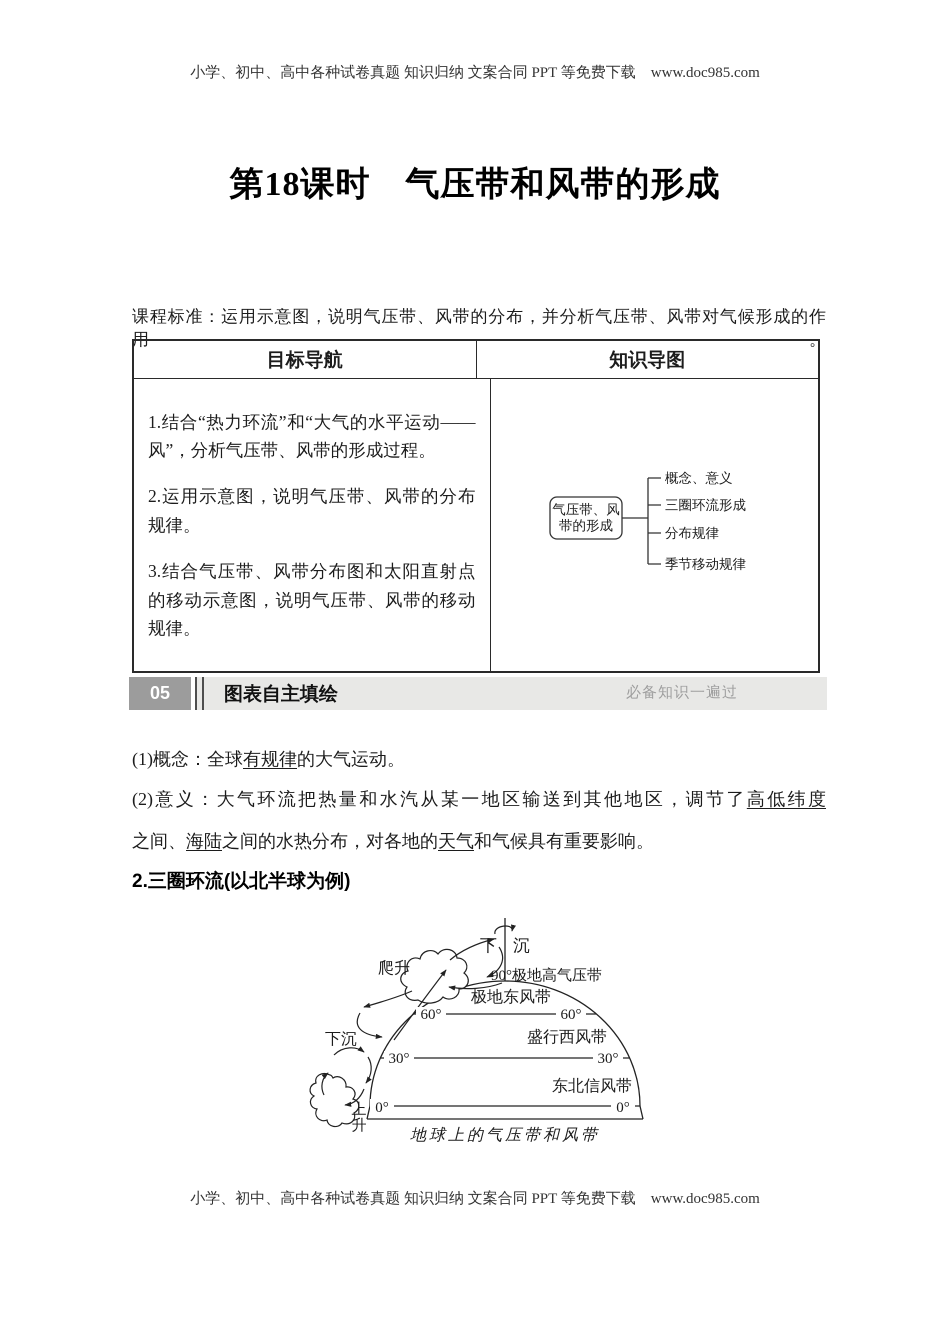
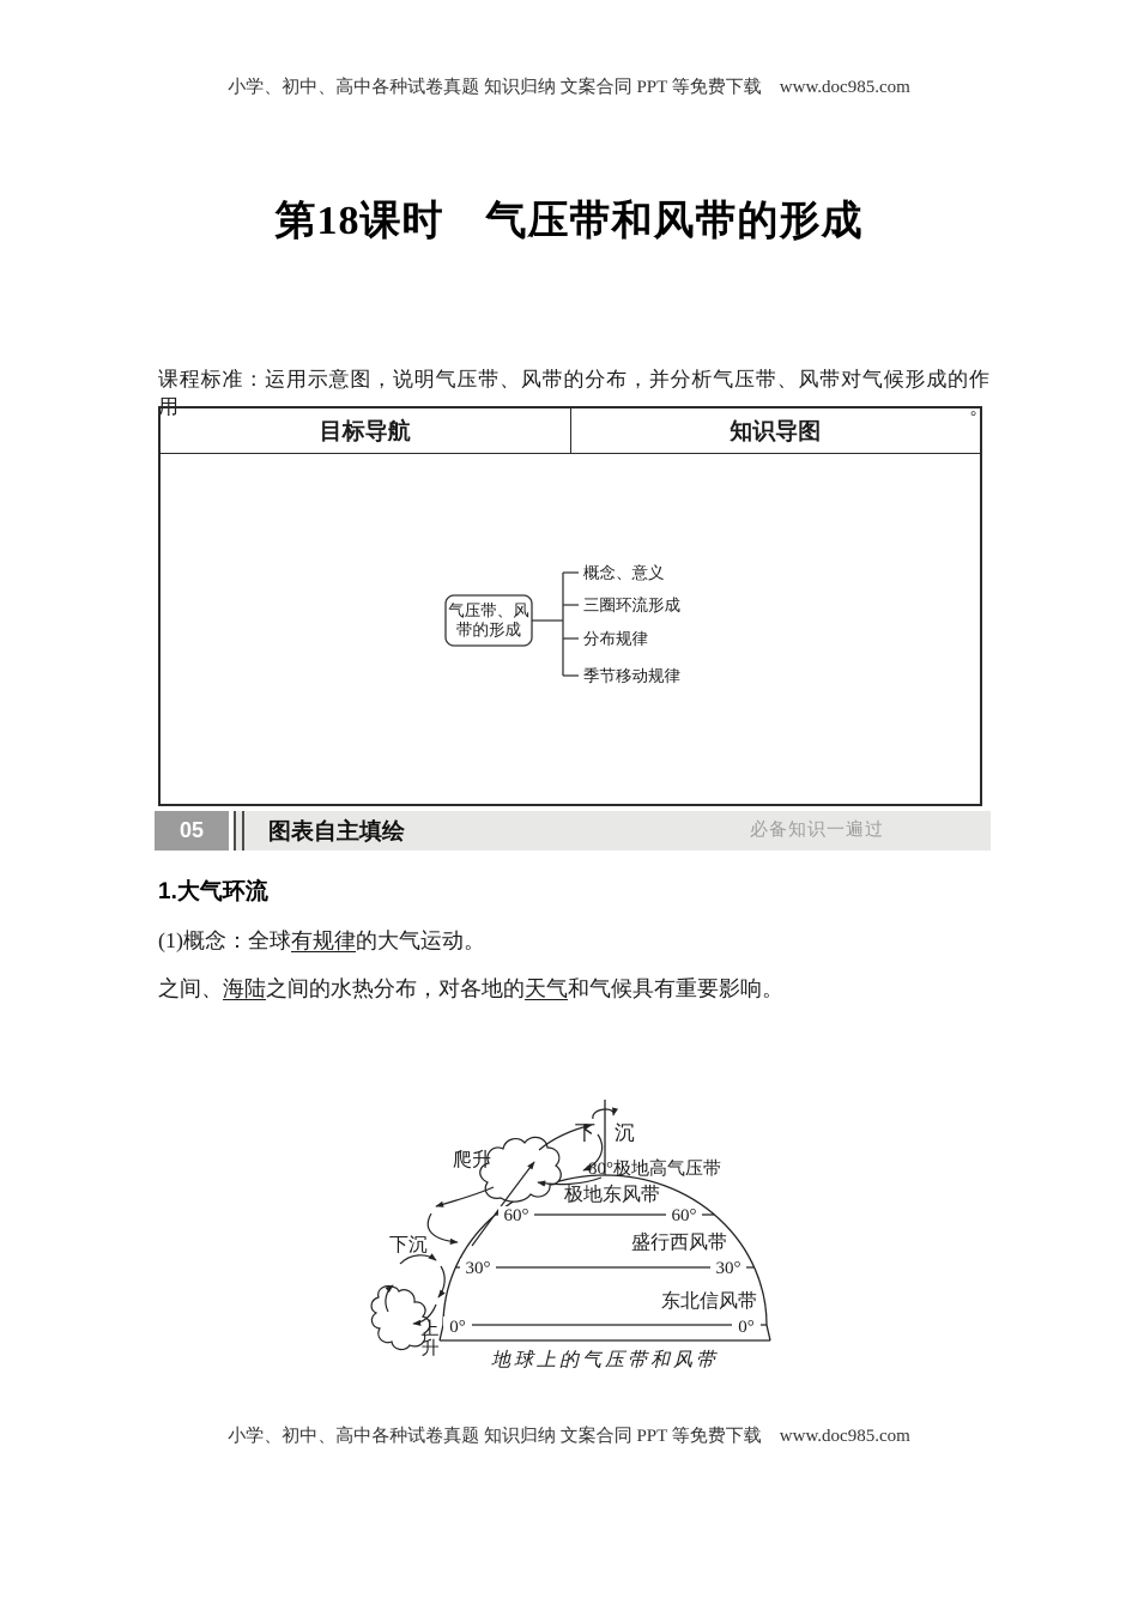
  小学、初中、高中各种试卷真题 知识归纳 文案合同 PPT 等免费下载 www.doc985.com
  第18课时 气压带和风带的形成
  课程标准：运用示意图，说明气压带、风带的分布，并分析气压带、风带对气候形成的作用。
  目标导航
  知识导图
- 1.结合“热力环流”和“大气的水平运动——风”，分析气压带、风带的形成过程。
- 2.运用示意图，说明气压带、风带的分布规律。
- 3.结合气压带、风带分布图和太阳直射点的移动示意图，说明气压带、风带的移动规律。
  气压带、风
  带的形成
  概念、意义
  三圈环流形成
  分布规律
  季节移动规律
  05
  图表自主填绘
  必备知识一遍过
+ 1.大气环流
  (1)概念：全球有规律的大气运动。
- (2)意义：大气环流把热量和水汽从某一地区输送到其他地区，调节了高低纬度
  之间、海陆之间的水热分布，对各地的天气和气候具有重要影响。
- 2.三圈环流(以北半球为例)
  下
  沉
  爬升
- 90°极地高气压带
+ 80°极地高气压带
  极地东风带
  60°
  60°
  盛行西风带
  30°
  30°
  东北信风带
  0°
  0°
  下沉
  上
  升
  地球上的气压带和风带
  小学、初中、高中各种试卷真题 知识归纳 文案合同 PPT 等免费下载 www.doc985.com
